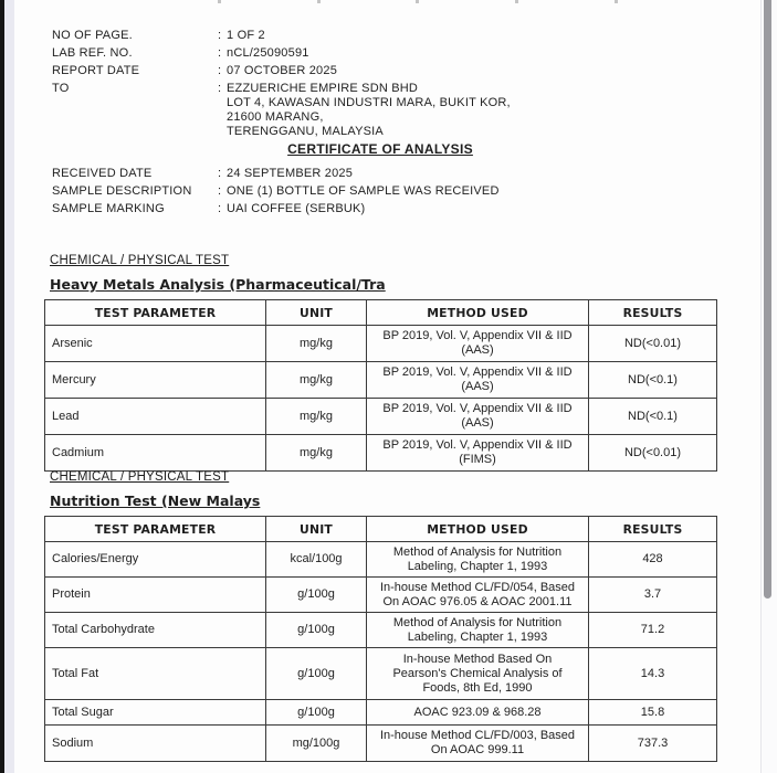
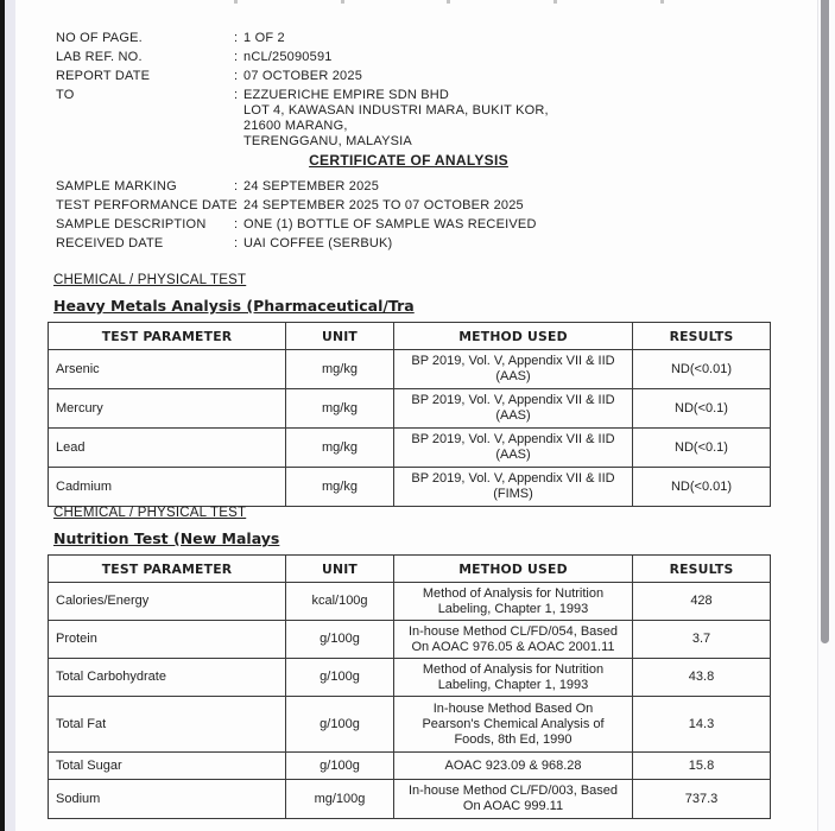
  NO OF PAGE. : 1 OF 2
  LAB REF. NO. : nCL/25090591
  REPORT DATE : 07 OCTOBER 2025
  TO : EZZUERICHE EMPIRE SDN BHD
  LOT 4, KAWASAN INDUSTRI MARA, BUKIT KOR,
  21600 MARANG,
  TERENGGANU, MALAYSIA
  CERTIFICATE OF ANALYSIS
- RECEIVED DATE : 24 SEPTEMBER 2025
+ SAMPLE MARKING : 24 SEPTEMBER 2025
+ TEST PERFORMANCE DATE: 24 SEPTEMBER 2025 TO 07 OCTOBER 2025
  SAMPLE DESCRIPTION : ONE (1) BOTTLE OF SAMPLE WAS RECEIVED
- SAMPLE MARKING : UAI COFFEE (SERBUK)
+ RECEIVED DATE : UAI COFFEE (SERBUK)
  CHEMICAL / PHYSICAL TEST
  Heavy Metals Analysis (Pharmaceutical/Tra
  TEST PARAMETER	UNIT	METHOD USED	RESULTS
  Arsenic	mg/kg	BP 2019, Vol. V, Appendix VII & IID (AAS)	ND(<0.01)
  Mercury	mg/kg	BP 2019, Vol. V, Appendix VII & IID (AAS)	ND(<0.1)
  Lead	mg/kg	BP 2019, Vol. V, Appendix VII & IID (AAS)	ND(<0.1)
  Cadmium	mg/kg	BP 2019, Vol. V, Appendix VII & IID (FIMS)	ND(<0.01)
  CHEMICAL / PHYSICAL TEST
  Nutrition Test (New Malays
  TEST PARAMETER	UNIT	METHOD USED	RESULTS
  Calories/Energy	kcal/100g	Method of Analysis for Nutrition Labeling, Chapter 1, 1993	428
  Protein	g/100g	In-house Method CL/FD/054, Based On AOAC 976.05 & AOAC 2001.11	3.7
- Total Carbohydrate	g/100g	Method of Analysis for Nutrition Labeling, Chapter 1, 1993	71.2
+ Total Carbohydrate	g/100g	Method of Analysis for Nutrition Labeling, Chapter 1, 1993	43.8
  Total Fat	g/100g	In-house Method Based On Pearson's Chemical Analysis of Foods, 8th Ed, 1990	14.3
  Total Sugar	g/100g	AOAC 923.09 & 968.28	15.8
  Sodium	mg/100g	In-house Method CL/FD/003, Based On AOAC 999.11	737.3
